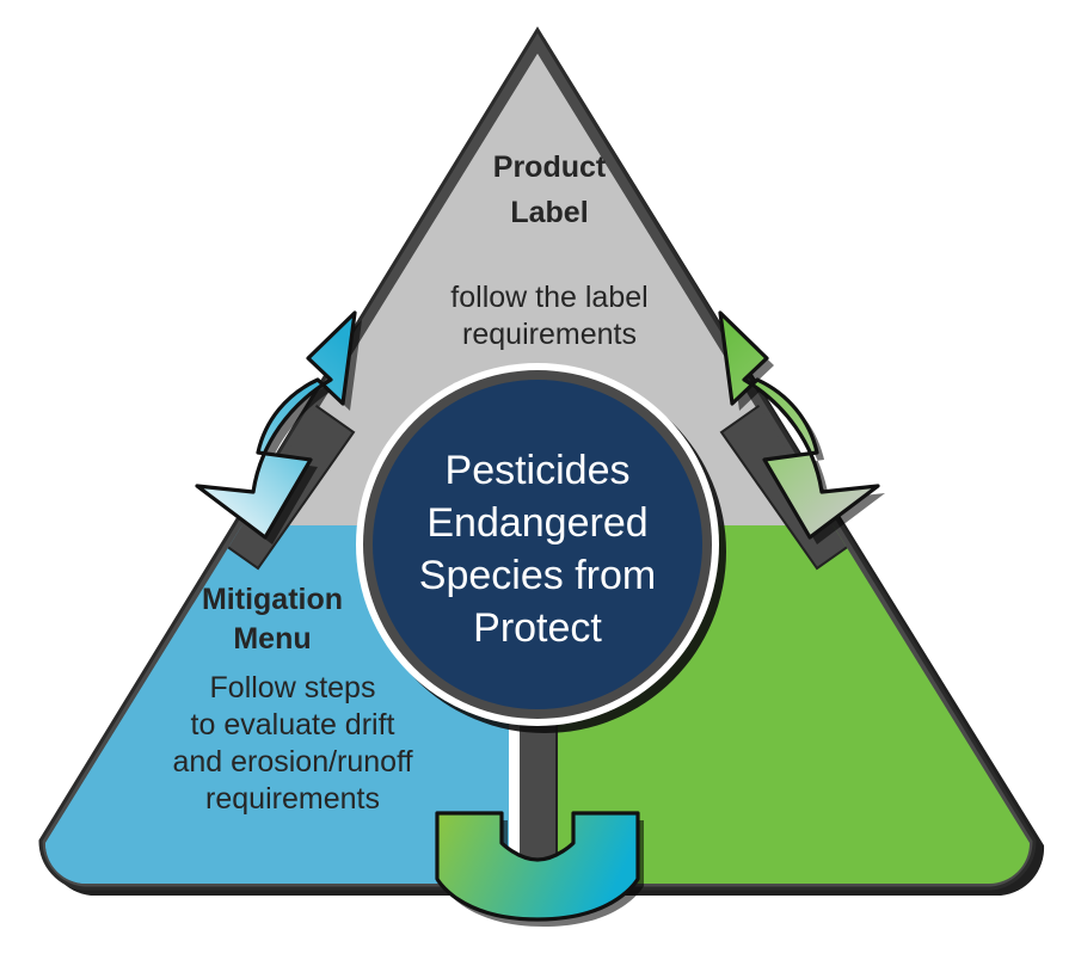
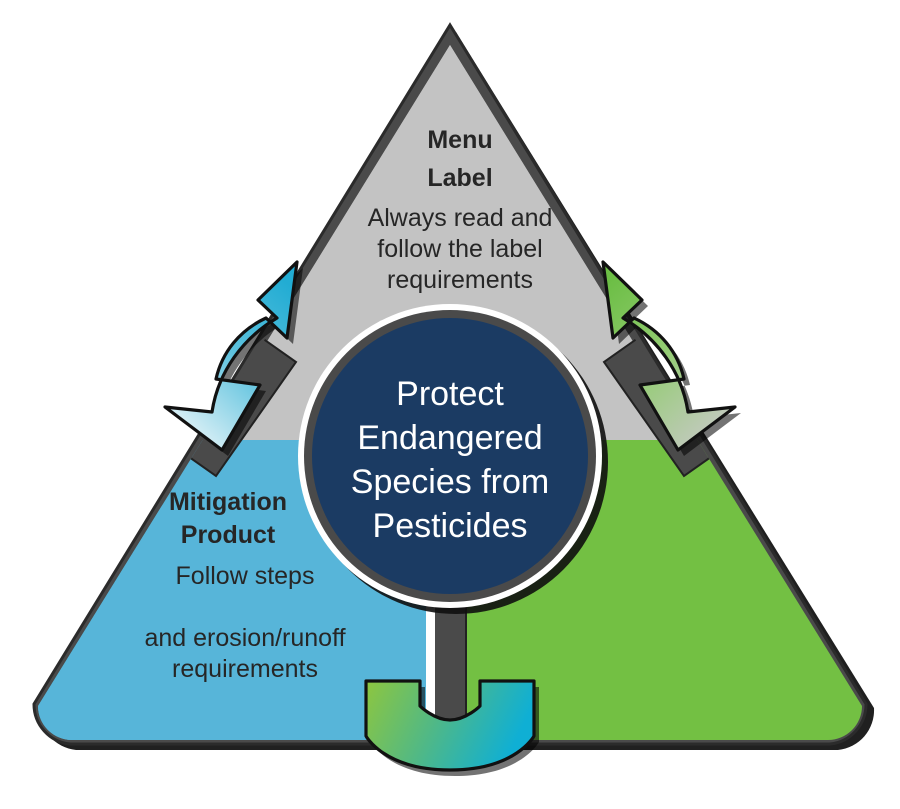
- Product
+ Menu
  Label
+ Always read and
  follow the label
  requirements
  Mitigation
- Menu
+ Product
  Follow steps
- to evaluate drift
  and erosion/runoff
  requirements
- Pesticides
+ Protect
  Endangered
  Species from
- Protect
+ Pesticides
